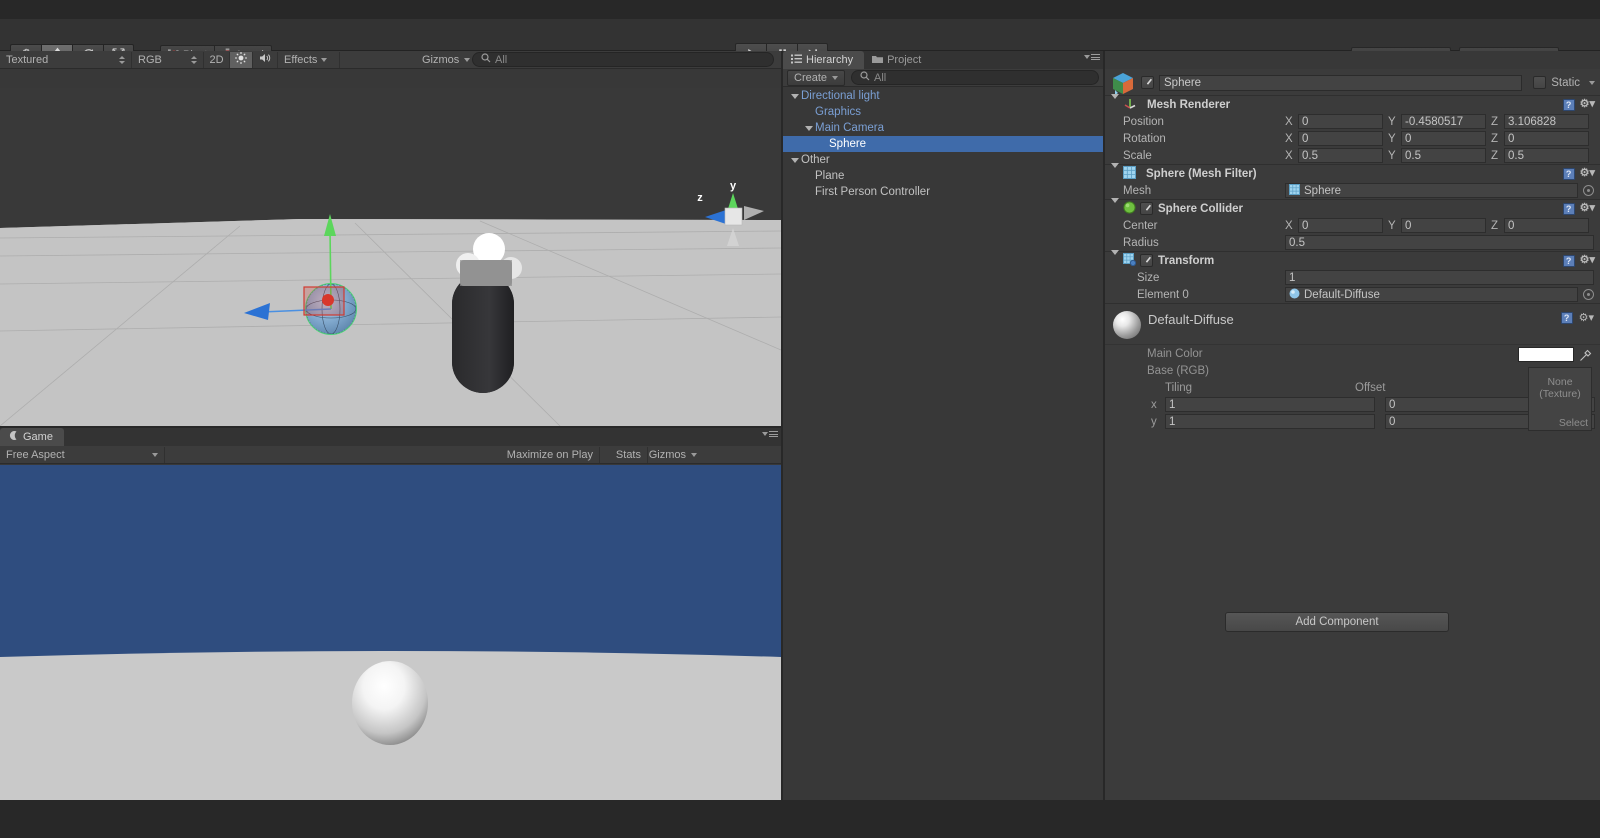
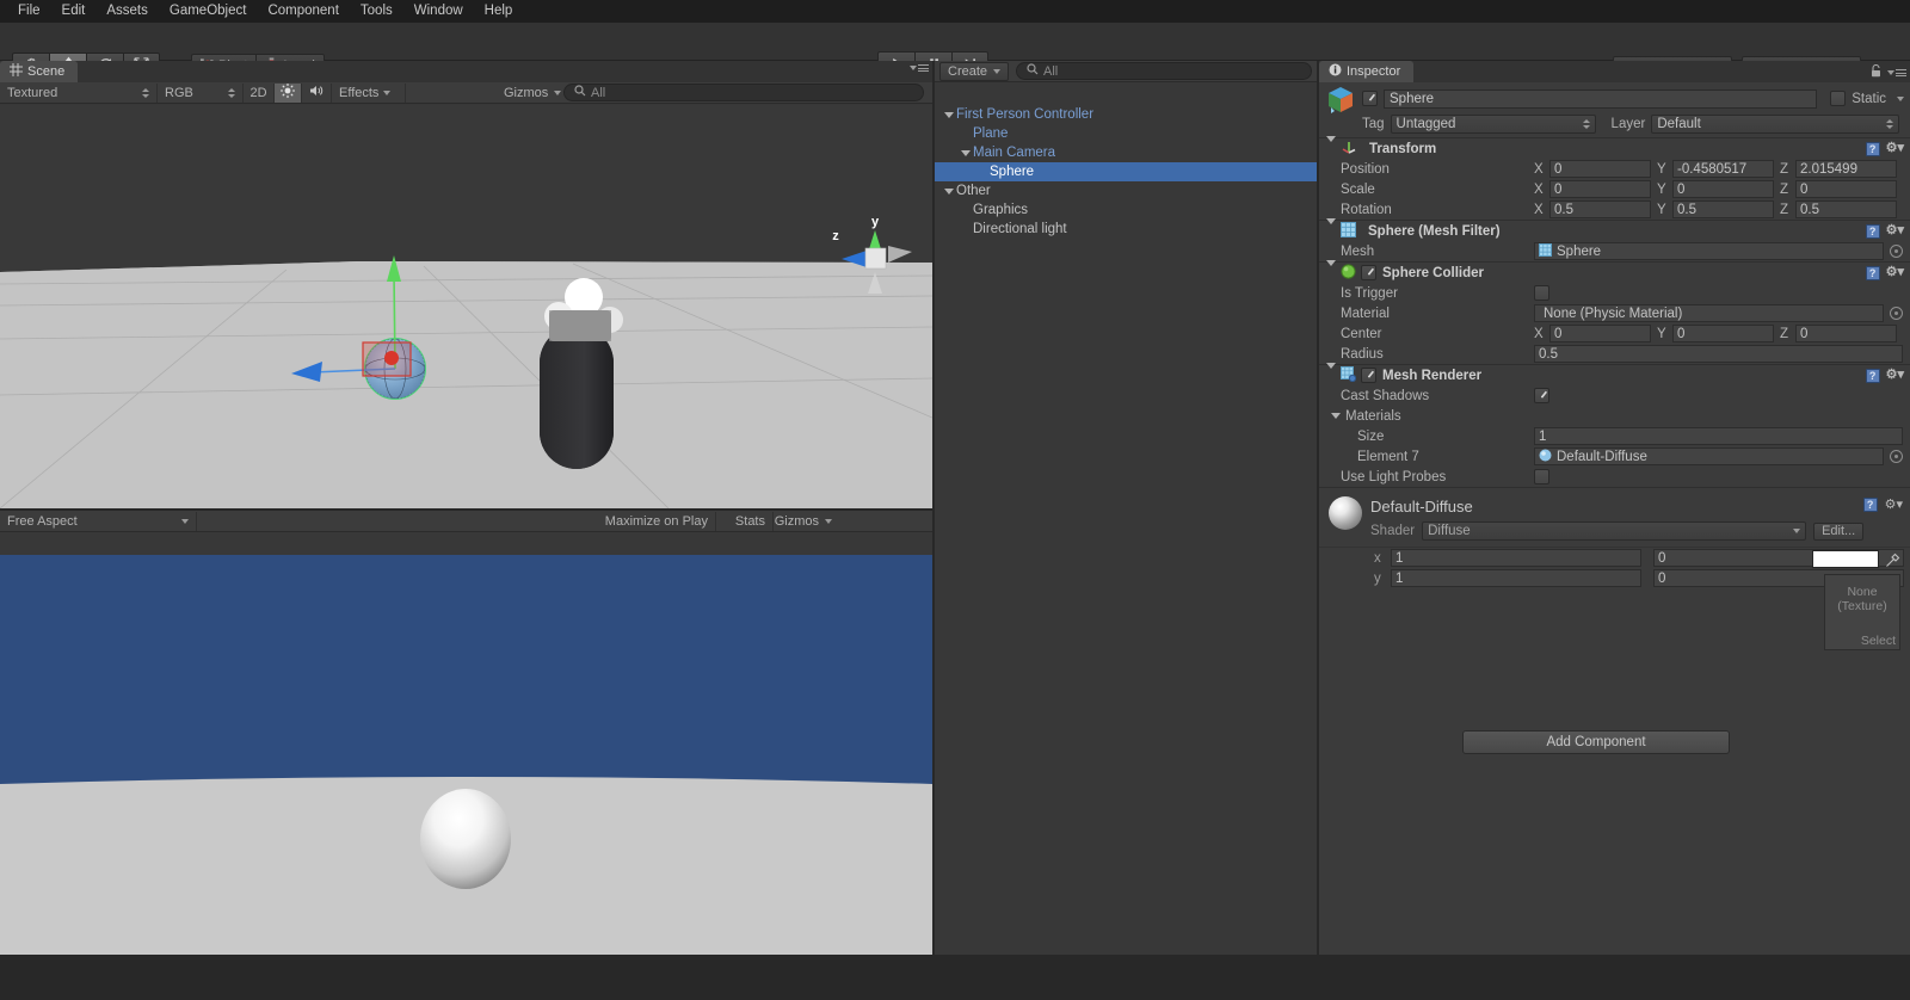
+ File
+ Edit
+ Assets
+ GameObject
+ Component
+ Tools
+ Window
+ Help
+ Scene
  Textured
  RGB
  2D
  Effects
  Gizmos
  All
  y
  z
- Game
  Free Aspect
  Maximize on Play
  Stats
  Gizmos
- Hierarchy
- Project
  Create
  All
- Directional light
+ First Person Controller
- Graphics
+ Plane
  Main Camera
  Sphere
  Other
- Plane
+ Graphics
- First Person Controller
+ Directional light
+ Inspector
  Sphere
  Static
+ Tag
+ Untagged
+ Layer
+ Default
- Mesh Renderer
+ Transform
  ?
  ⚙▾
  Position
  X
  0
  Y
  -0.4580517
  Z
- 3.106828
+ 2.015499
- Rotation
+ Scale
  X
  0
  Y
  0
  Z
  0
- Scale
+ Rotation
  X
  0.5
  Y
  0.5
  Z
  0.5
  Sphere (Mesh Filter)
  ?
  ⚙▾
  Mesh
  Sphere
  Sphere Collider
  ?
  ⚙▾
+ Is Trigger
+ Material
+ None (Physic Material)
  Center
  X
  0
  Y
  0
  Z
  0
  Radius
  0.5
- Transform
+ Mesh Renderer
  ?
  ⚙▾
+ Cast Shadows
+ Materials
  Size
  1
- Element 0
+ Element 7
  Default-Diffuse
+ Use Light Probes
  Default-Diffuse
+ Shader
+ Diffuse
+ Edit...
  ?
  ⚙▾
  None
  (Texture)
  Select
- Main Color
- Base (RGB)
- Tiling
- Offset
  x
  1
  0
  y
  1
  0
  Add Component
